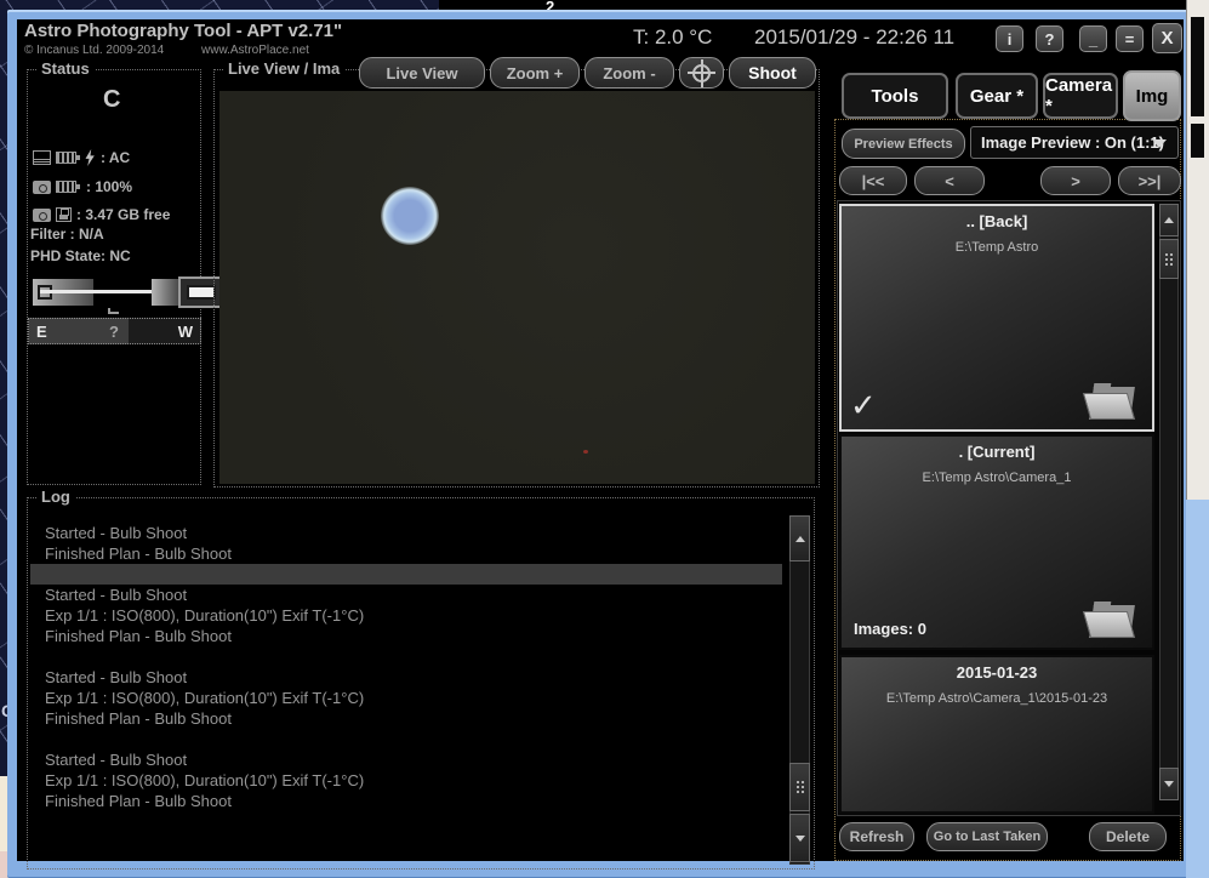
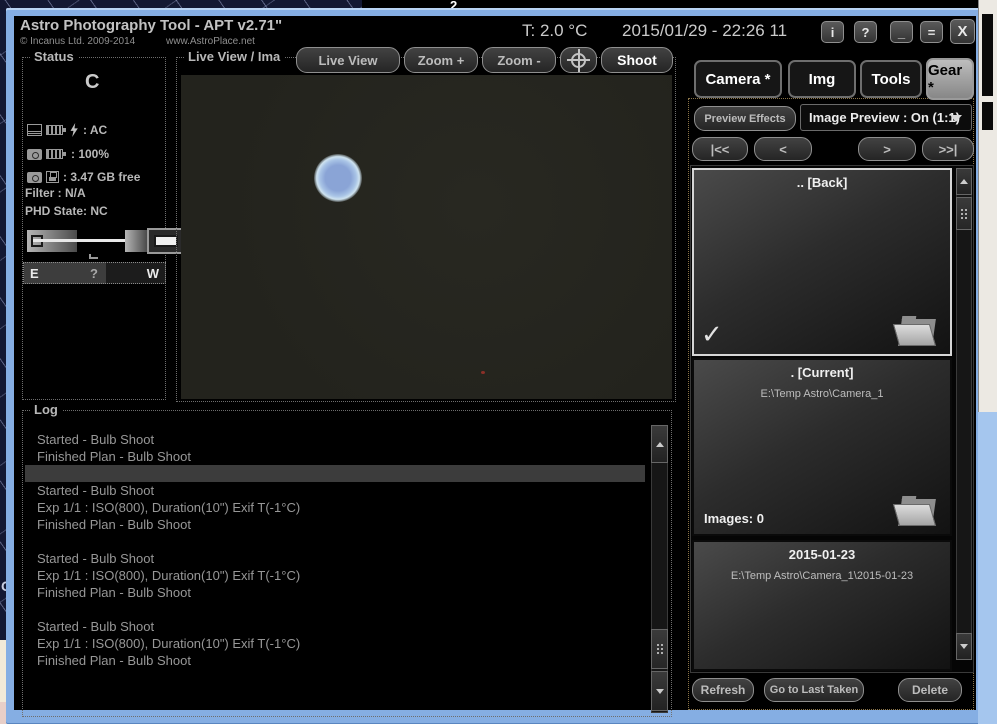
  2
  Astro Photography Tool - APT v2.71"
  © Incanus Ltd. 2009-2014
  www.AstroPlace.net
  T: 2.0 °C
  2015/01/29 - 22:26 11
  i
  ?
  _
  =
  X
  Status
  C
  : AC
  : 100%
  : 3.47 GB free
  Filter : N/A
  PHD State: NC
  E
  ?
  W
  Live View / Ima
  Live View
  Zoom +
  Zoom -
  Shoot
  Log
  Started - Bulb Shoot
  Finished Plan - Bulb Shoot
  Started - Bulb Shoot
  Exp 1/1 : ISO(800), Duration(10") Exif T(-1°C)
  Finished Plan - Bulb Shoot
  Started - Bulb Shoot
  Exp 1/1 : ISO(800), Duration(10") Exif T(-1°C)
  Finished Plan - Bulb Shoot
  Started - Bulb Shoot
  Exp 1/1 : ISO(800), Duration(10") Exif T(-1°C)
  Finished Plan - Bulb Shoot
- Tools
+ Camera *
- Gear *
+ Img
- Camera *
+ Tools
- Img
+ Gear *
  Preview Effects
  Image Preview : On (1:1)
  |<<
  <
  >
  >>|
  .. [Back]
- E:\Temp Astro
  ✓
  . [Current]
  E:\Temp Astro\Camera_1
  Images: 0
  2015-01-23
  E:\Temp Astro\Camera_1\2015-01-23
  Refresh
  Go to Last Taken
  Delete
